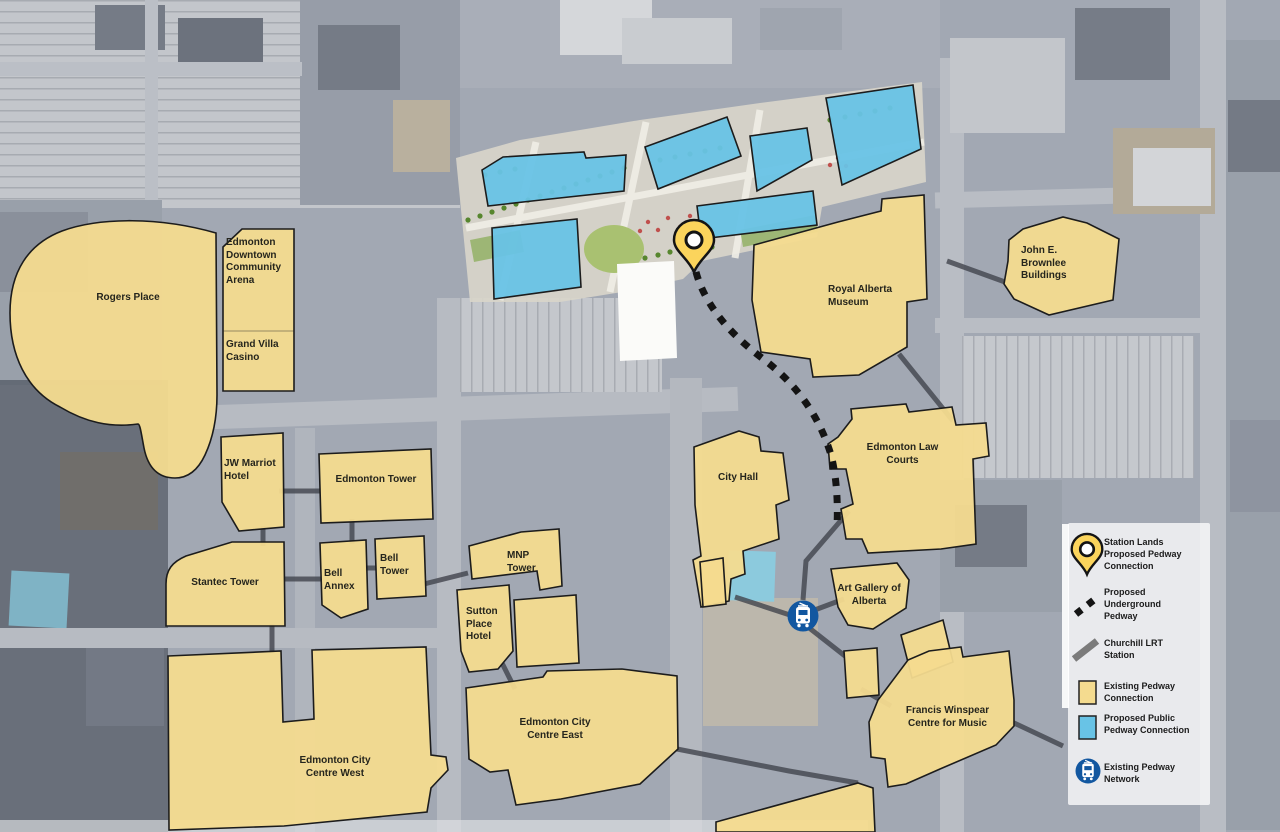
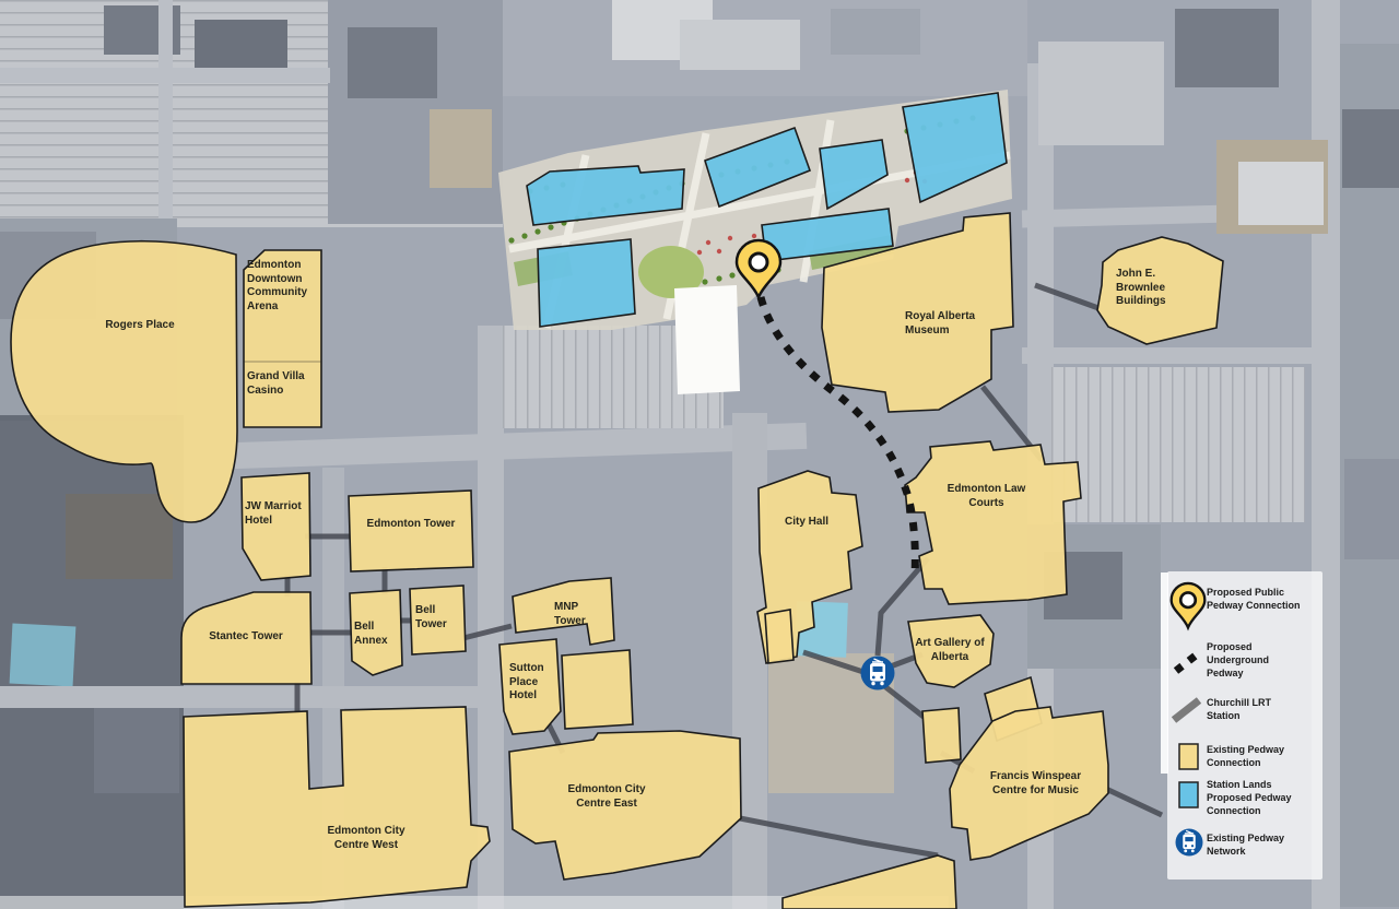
  Rogers Place
  Edmonton Downtown Community Arena
  Grand Villa Casino
  JW Marriot Hotel
  Edmonton Tower
  Stantec Tower
  Bell Annex
  Bell Tower
  MNP Tower
  Sutton Place Hotel
  Edmonton City Centre West
  Edmonton City Centre East
  City Hall
  Edmonton Law Courts
  Art Gallery of Alberta
  Francis Winspear Centre for Music
  Royal Alberta Museum
  John E. Brownlee Buildings
- Station Lands Proposed Pedway Connection
+ Proposed Public Pedway Connection
  Proposed Underground Pedway
  Churchill LRT Station
  Existing Pedway Connection
- Proposed Public Pedway Connection
+ Station Lands Proposed Pedway Connection
  Existing Pedway Network
